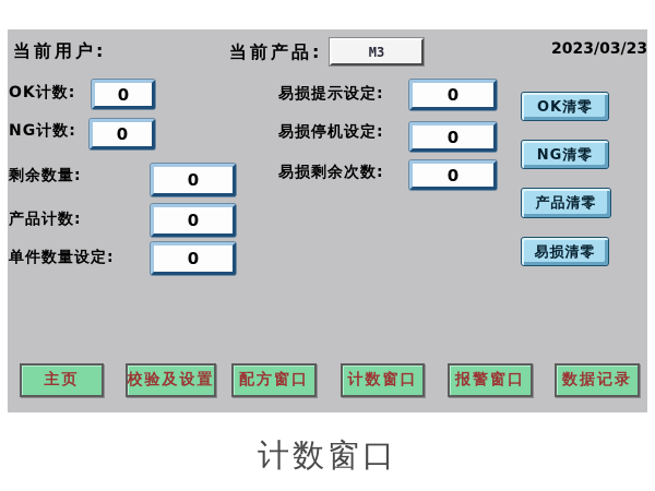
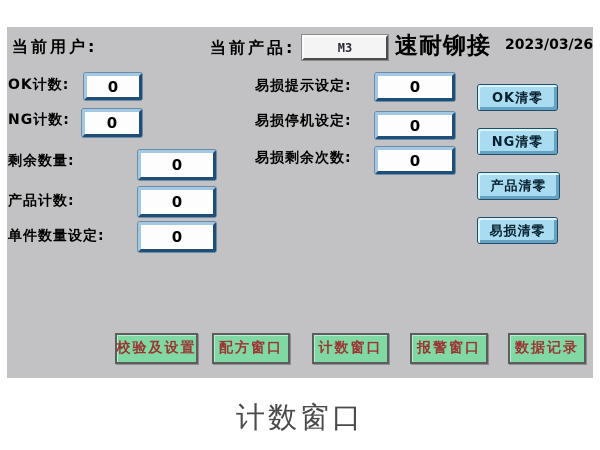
  当前用户:
  当前产品:
  M3
+ 速耐铆接
- 2023/03/23
+ 2023/03/26
  OK计数:
  0
  NG计数:
  0
  剩余数量:
  0
  产品计数:
  0
  单件数量设定:
  0
  易损提示设定:
  0
  易损停机设定:
  0
  易损剩余次数:
  0
  OK清零
  NG清零
  产品清零
  易损清零
- 主页
  校验及设置
  配方窗口
  计数窗口
  报警窗口
  数据记录
  计数窗口
